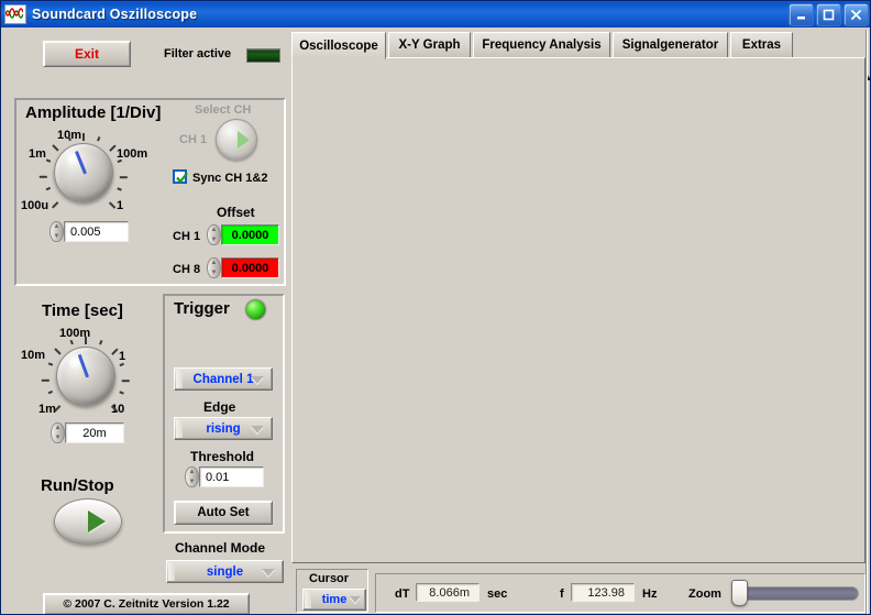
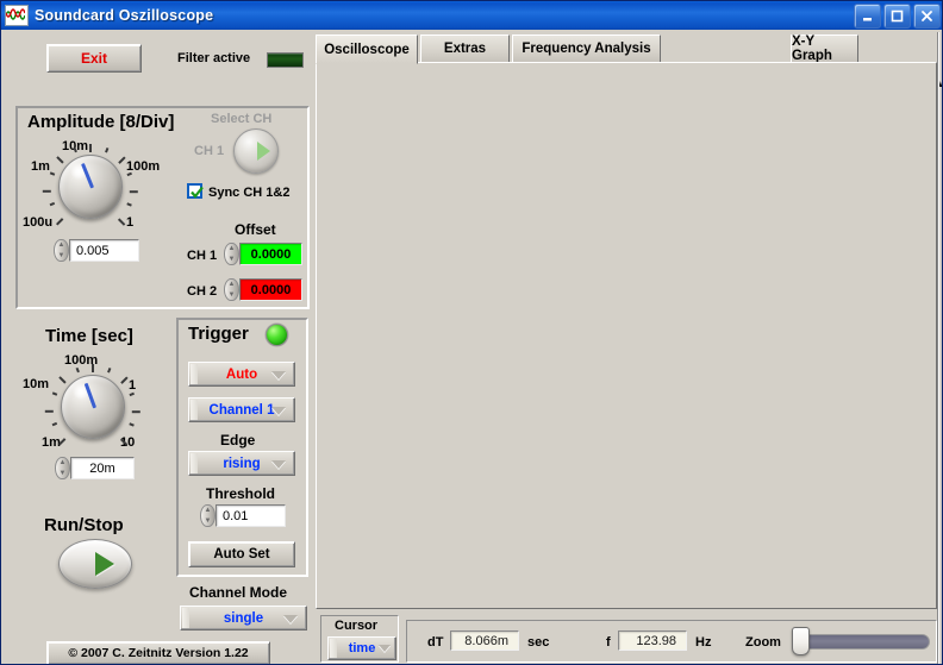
  Soundcard Oszilloscope
  Exit
  Filter active
- Amplitude [1/Div]
+ Amplitude [8/Div]
  10m
  1m
  100m
  100u
  1
  0.005
  Select CH
  CH 1
  Sync CH 1&2
  Offset
  CH 1
  0.0000
- CH 8
+ CH 2
  0.0000
  Time [sec]
  100m
  10m
  1
  1m
  20m
  Trigger
+ Auto
  Channel 1
  Edge
  rising
  Threshold
  0.01
  Auto Set
  Run/Stop
  Channel Mode
  single
  © 2007 C. Zeitnitz Version 1.22
  Oscilloscope
- X-Y Graph
+ Extras
  Frequency Analysis
- Signalgenerator
- Extras
+ X-Y Graph
  Cursor
  time
  dT
  8.066m
  sec
  f
  123.98
  Hz
  Zoom
